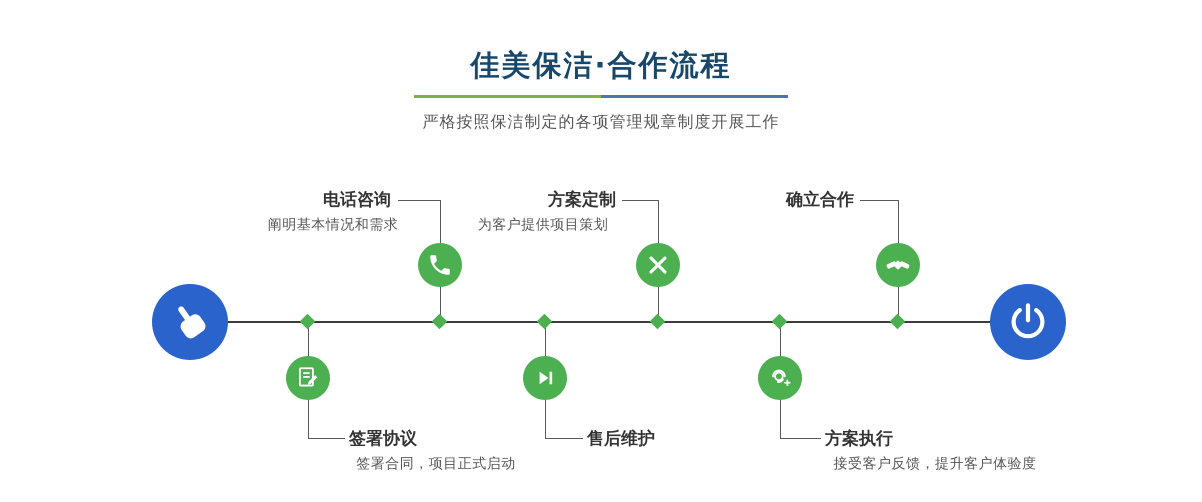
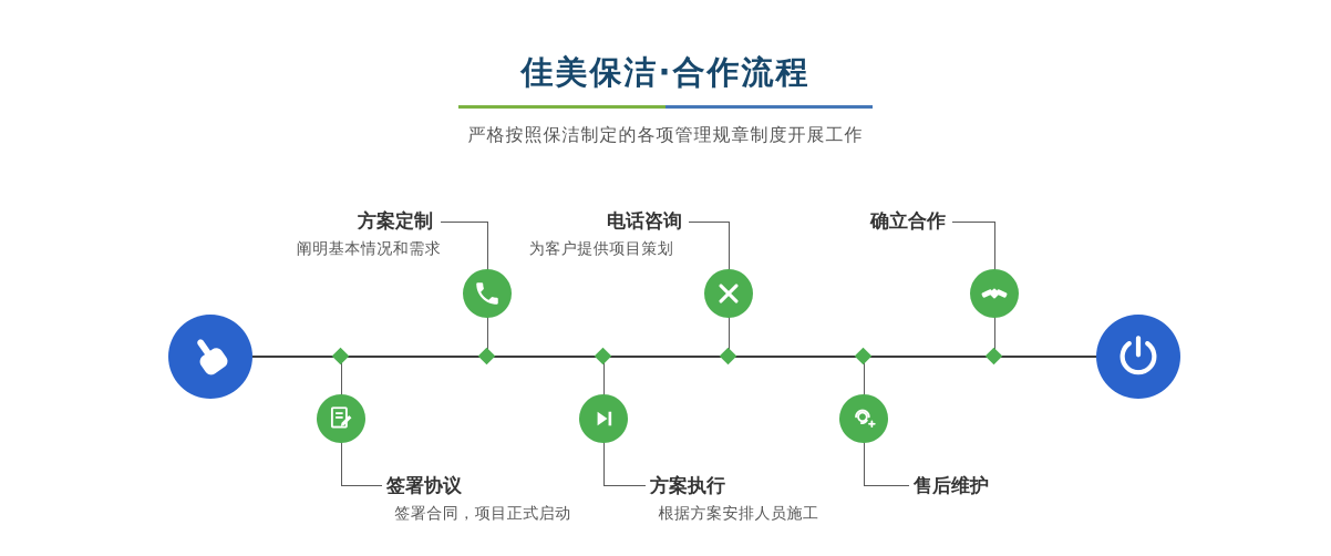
  佳美保洁·合作流程
  严格按照保洁制定的各项管理规章制度开展工作
- 电话咨询
+ 方案定制
  阐明基本情况和需求
- 方案定制
+ 电话咨询
  为客户提供项目策划
  确立合作
  签署协议
  签署合同，项目正式启动
- 售后维护
+ 方案执行
+ 根据方案安排人员施工
- 方案执行
+ 售后维护
- 接受客户反馈，提升客户体验度
